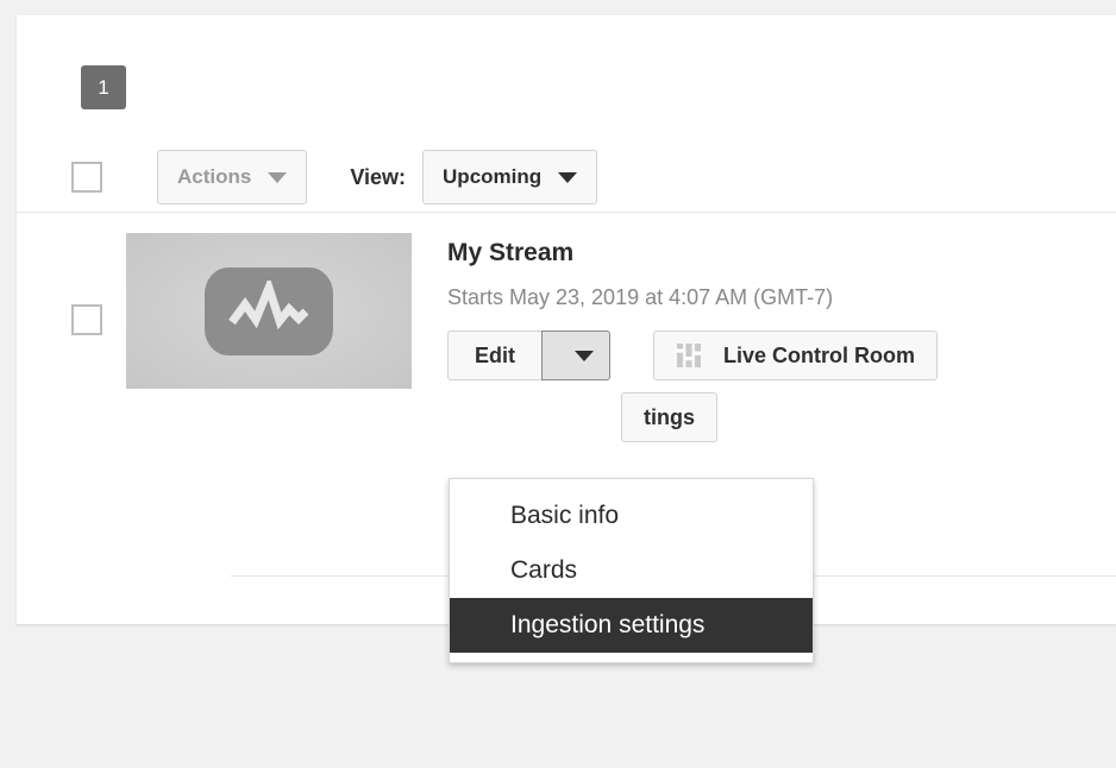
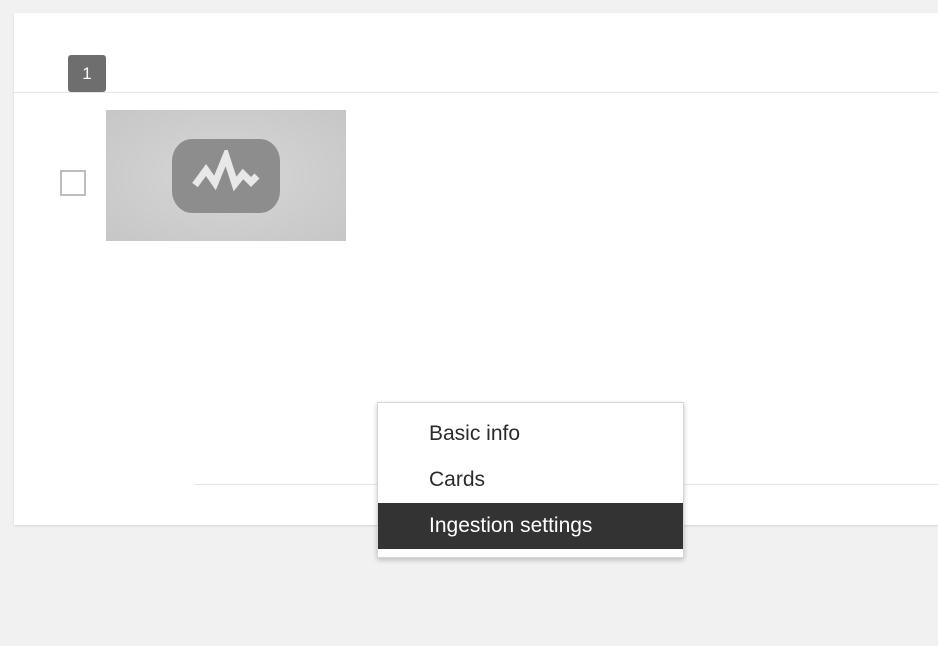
  1
- Actions
- View:
- Upcoming
- My Stream
- Starts May 23, 2019 at 4:07 AM (GMT-7)
- Edit
- Live Control Room
- tings
  Basic info
  Cards
  Ingestion settings
